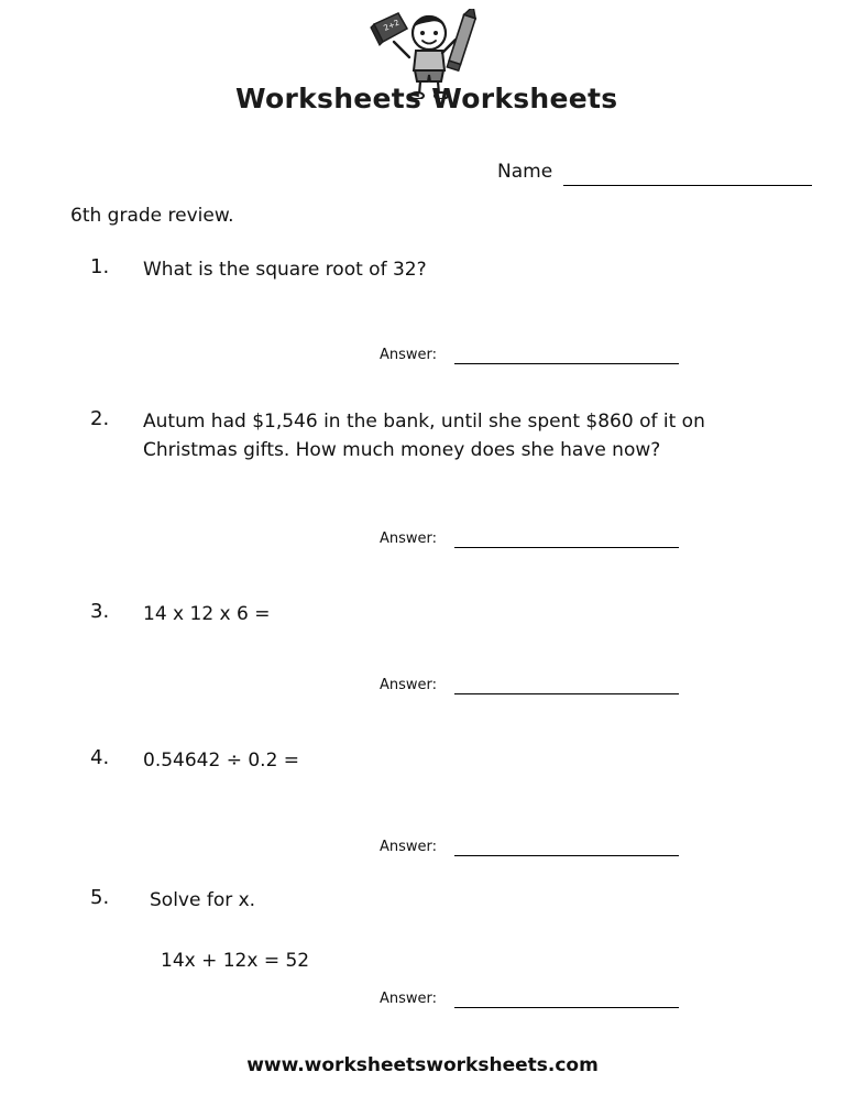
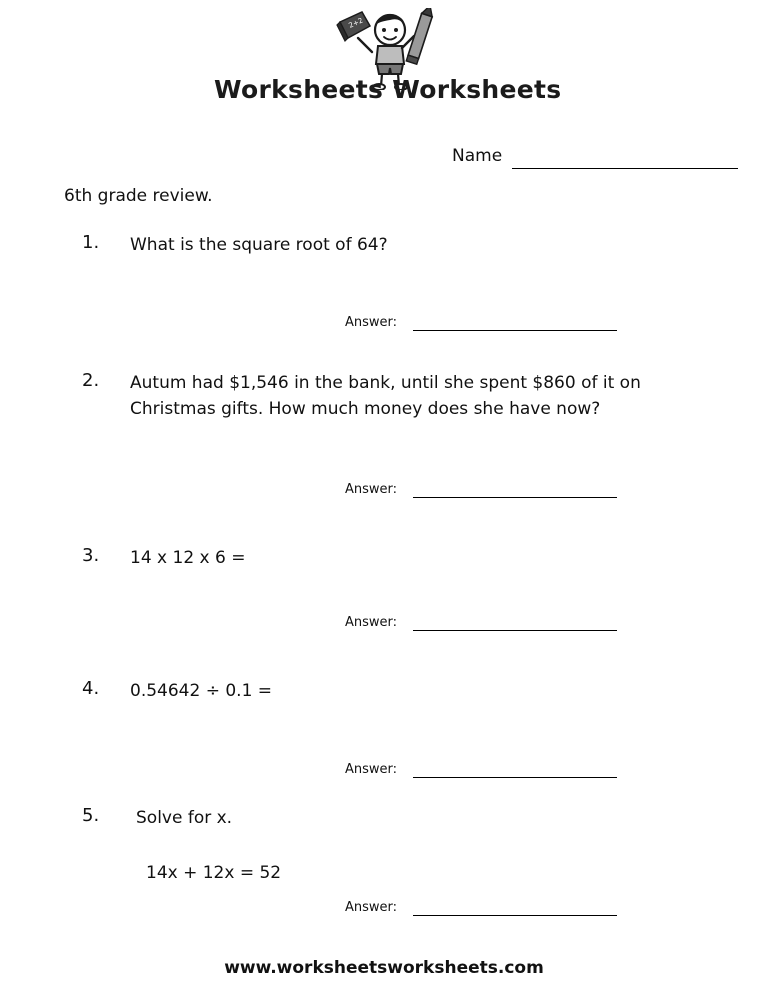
  Worksheets Worksheets
  6th grade review.
  Name
  1.
- What is the square root of 32?
+ What is the square root of 64?
  Answer:
  2.
  Autum had $1,546 in the bank, until she spent $860 of it on Christmas gifts. How much money does she have now?
  Answer:
  3.
  14 x 12 x 6 =
  Answer:
  4.
- 0.54642 ÷ 0.2 =
+ 0.54642 ÷ 0.1 =
  Answer:
  5.
  Solve for x.
  14x + 12x = 52
  Answer:
  www.worksheetsworksheets.com
